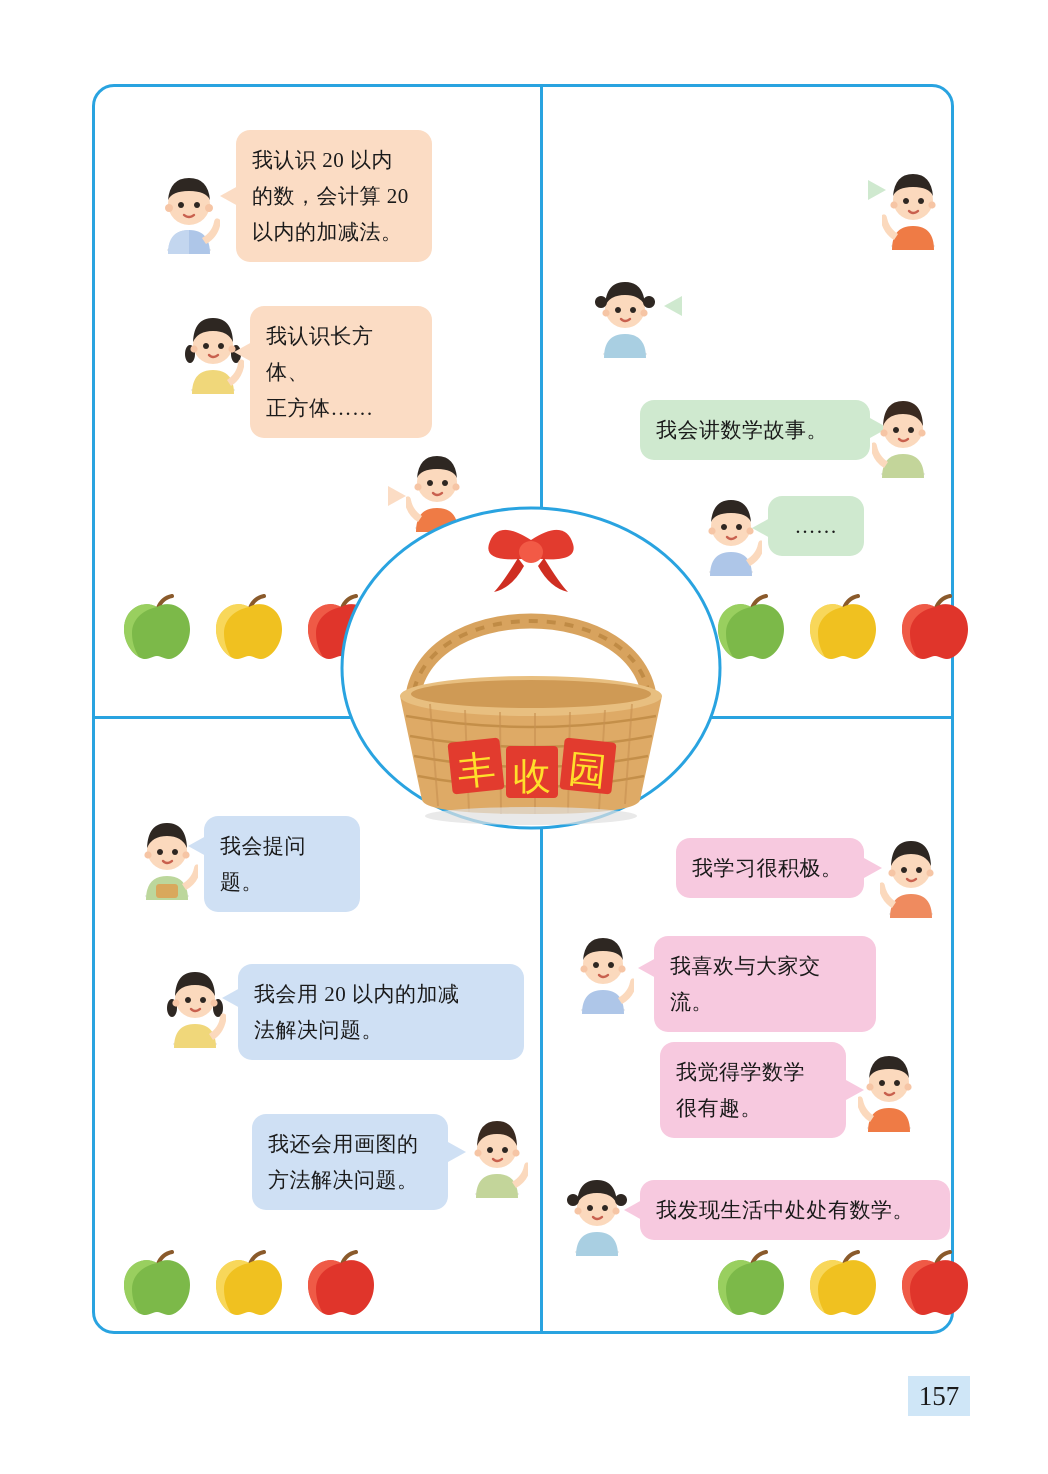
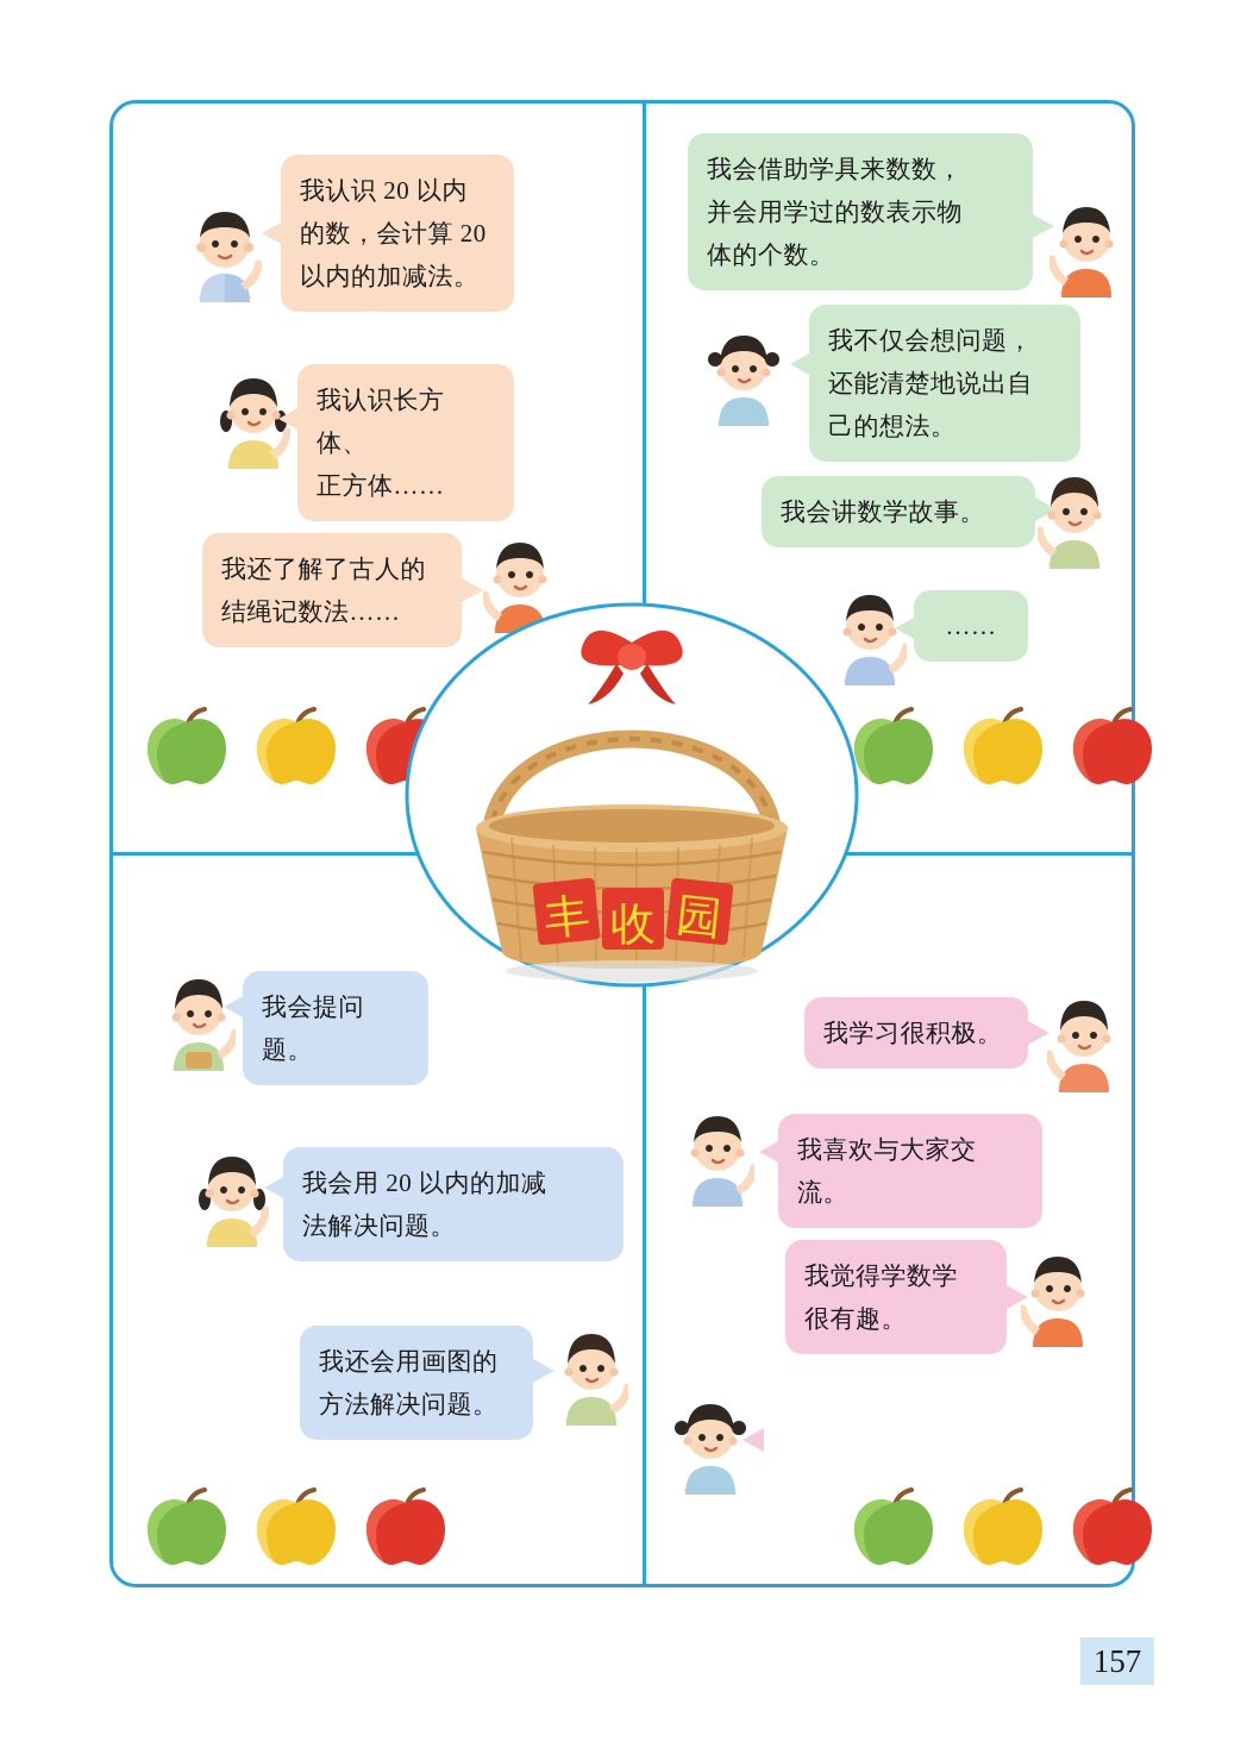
  我认识 20 以内
  的数，会计算 20
  以内的加减法。
  我认识长方体、
  正方体……
+ 我还了解了古人的
+ 结绳记数法……
+ 我会借助学具来数数，
+ 并会用学过的数表示物
+ 体的个数。
+ 我不仅会想问题，
+ 还能清楚地说出自
+ 己的想法。
  我会讲数学故事。
  ……
  收
  我会提问题。
  我会用 20 以内的加减
  法解决问题。
  我还会用画图的
  方法解决问题。
  我学习很积极。
  我喜欢与大家交流。
  我觉得学数学
  很有趣。
- 我发现生活中处处有数学。
  157
